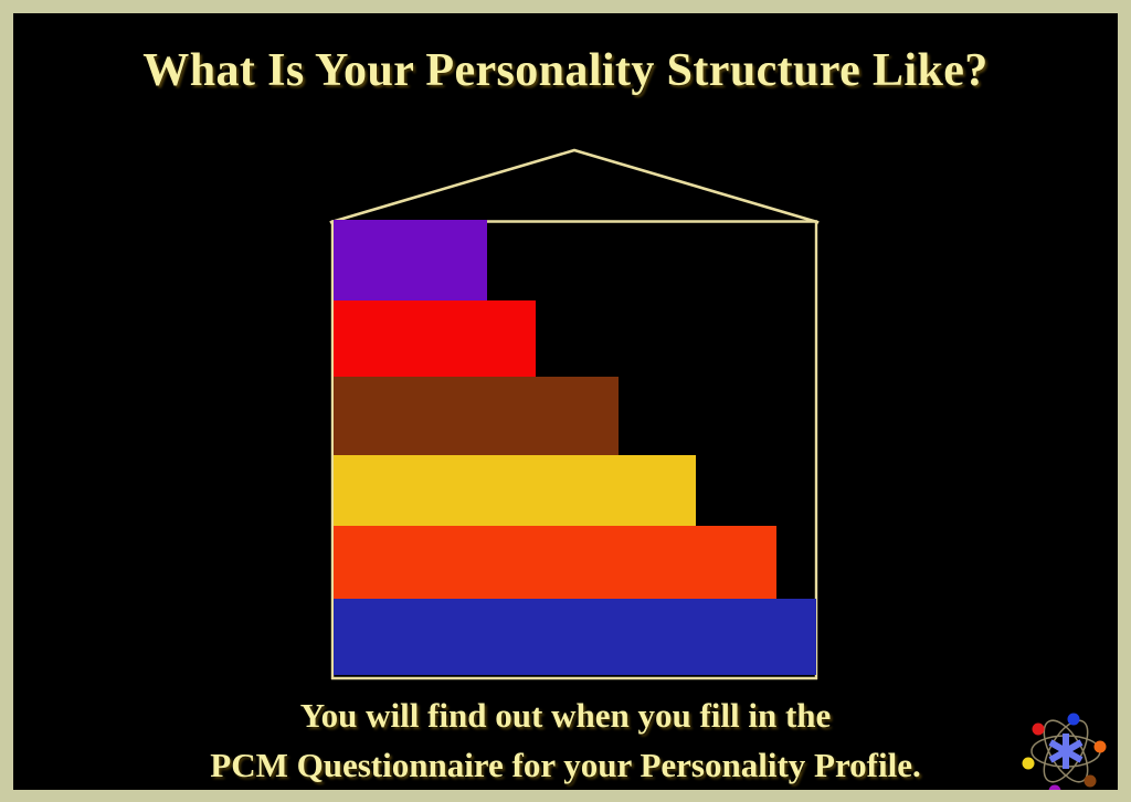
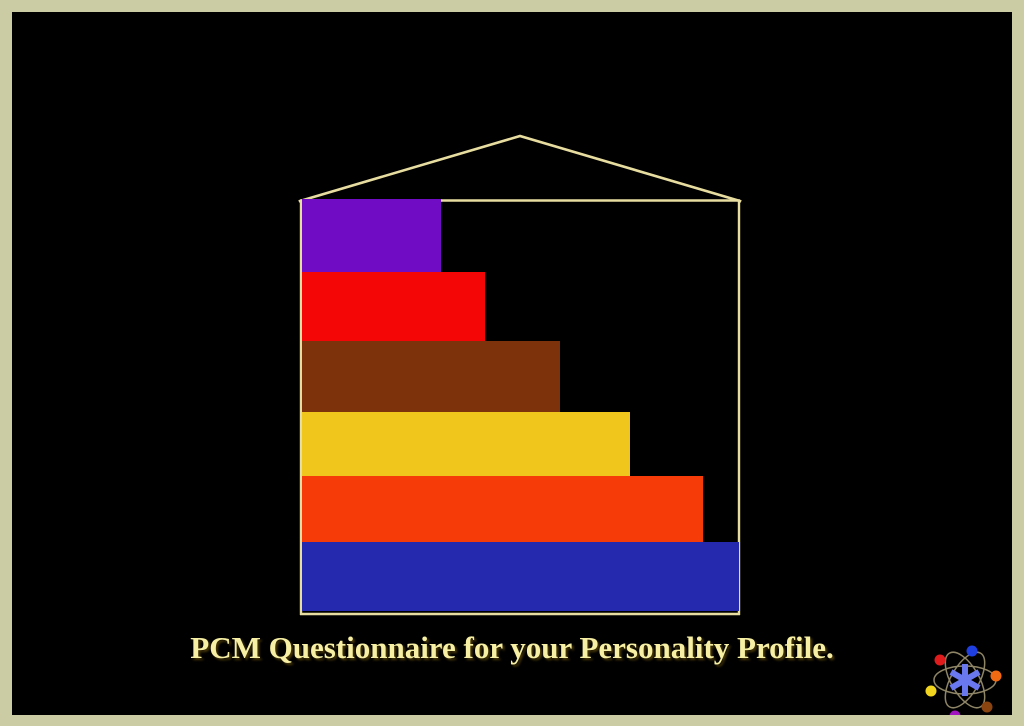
- What Is Your Personality Structure Like?
- You will find out when you fill in the
  PCM Questionnaire for your Personality Profile.
